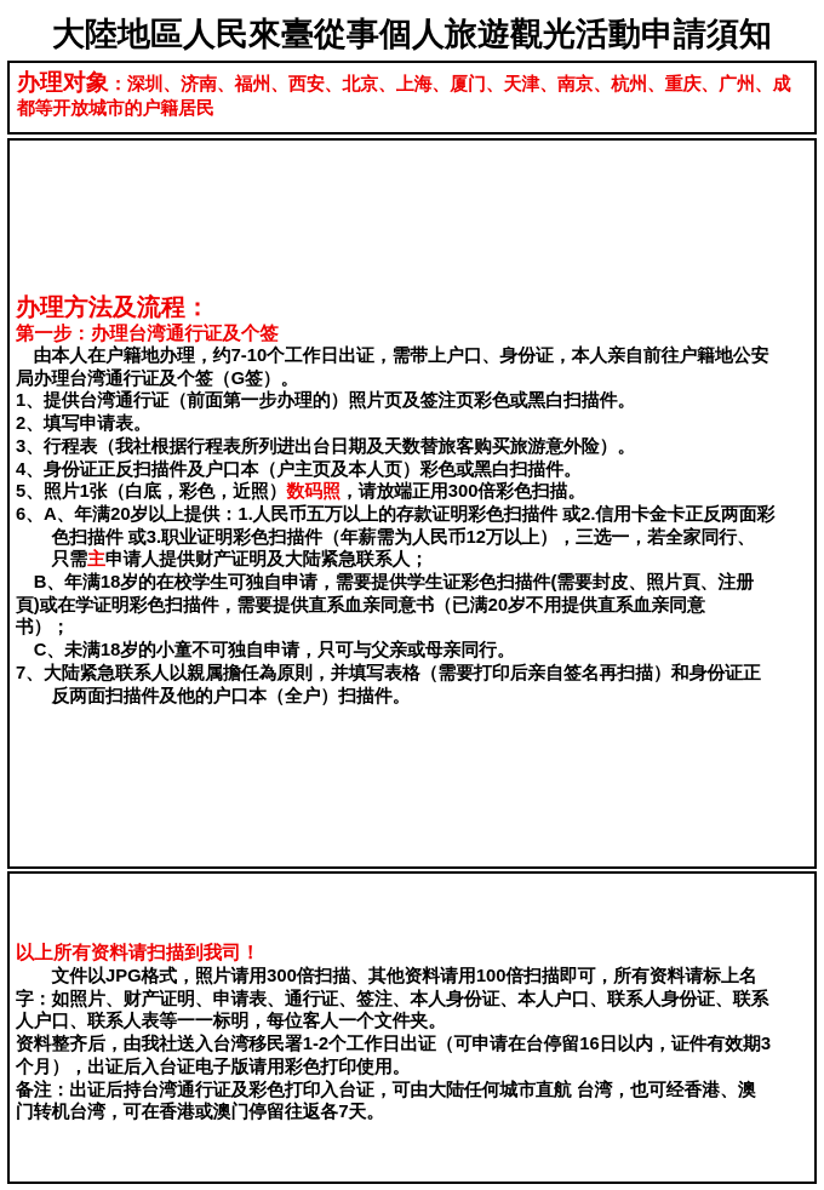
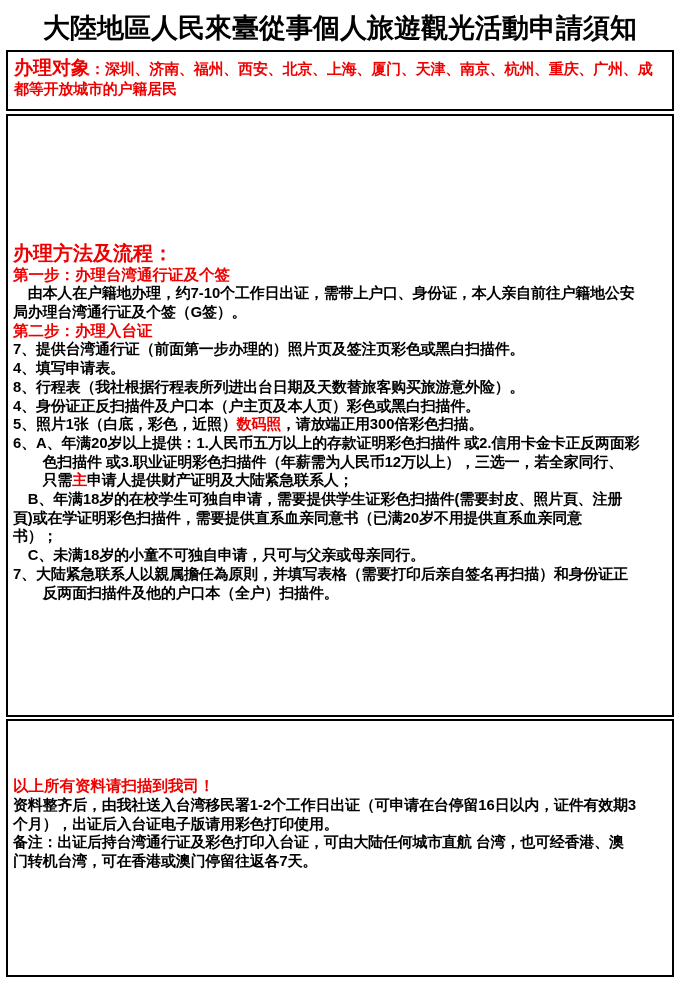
  大陸地區人民來臺從事個人旅遊觀光活動申請須知
  办理对象：深圳、济南、福州、西安、北京、上海、厦门、天津、南京、杭州、重庆、广州、成都等开放城市的户籍居民
  办理方法及流程：
  第一步：办理台湾通行证及个签
  由本人在户籍地办理，约7-10个工作日出证，需带上户口、身份证，本人亲自前往户籍地公安
  局办理台湾通行证及个签（G签）。
+ 第二步：办理入台证
- 1、提供台湾通行证（前面第一步办理的）照片页及签注页彩色或黑白扫描件。
+ 7、提供台湾通行证（前面第一步办理的）照片页及签注页彩色或黑白扫描件。
- 2、填写申请表。
+ 4、填写申请表。
- 3、行程表（我社根据行程表所列进出台日期及天数替旅客购买旅游意外险）。
+ 8、行程表（我社根据行程表所列进出台日期及天数替旅客购买旅游意外险）。
  4、身份证正反扫描件及户口本（户主页及本人页）彩色或黑白扫描件。
  5、照片1张（白底，彩色，近照）数码照，请放端正用300倍彩色扫描。
  6、A、年满20岁以上提供：1.人民币五万以上的存款证明彩色扫描件 或2.信用卡金卡正反两面彩
  色扫描件 或3.职业证明彩色扫描件（年薪需为人民币12万以上），三选一，若全家同行、
  只需主申请人提供财产证明及大陆紧急联系人；
  B、年满18岁的在校学生可独自申请，需要提供学生证彩色扫描件(需要封皮、照片頁、注册
  頁)或在学证明彩色扫描件，需要提供直系血亲同意书（已满20岁不用提供直系血亲同意
  书）；
  C、未满18岁的小童不可独自申请，只可与父亲或母亲同行。
  7、大陆紧急联系人以親属擔任為原則，并填写表格（需要打印后亲自签名再扫描）和身份证正
  反两面扫描件及他的户口本（全户）扫描件。
  以上所有资料请扫描到我司！
- 文件以JPG格式，照片请用300倍扫描、其他资料请用100倍扫描即可，所有资料请标上名
- 字：如照片、财产证明、申请表、通行证、签注、本人身份证、本人户口、联系人身份证、联系
- 人户口、联系人表等一一标明，每位客人一个文件夹。
  资料整齐后，由我社送入台湾移民署1-2个工作日出证（可申请在台停留16日以内，证件有效期3
  个月），出证后入台证电子版请用彩色打印使用。
  备注：出证后持台湾通行证及彩色打印入台证，可由大陆任何城市直航 台湾，也可经香港、澳
  门转机台湾，可在香港或澳门停留往返各7天。
